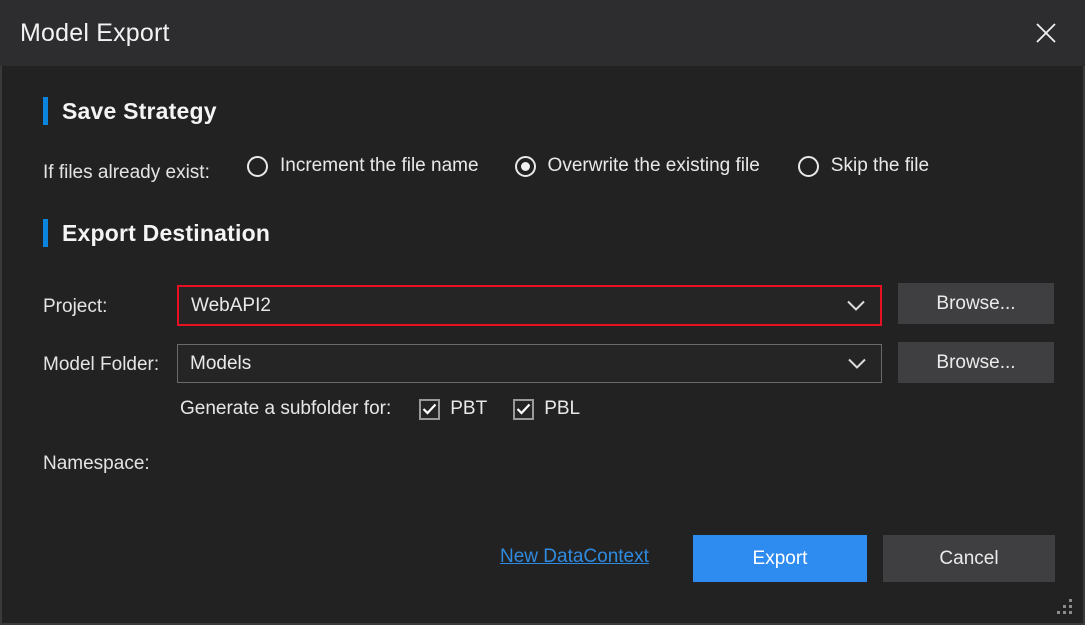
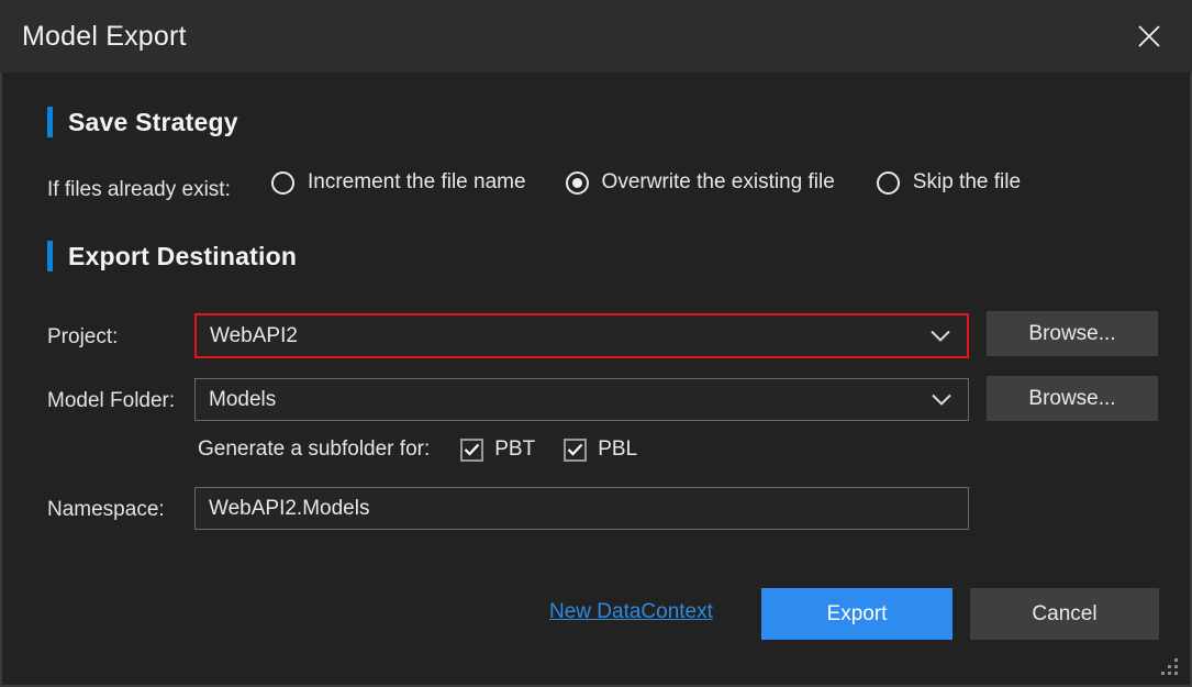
  Model Export
  Save Strategy
  If files already exist:
  Increment the file name
  Overwrite the existing file
  Skip the file
  Export Destination
  Project:
  WebAPI2
  Browse...
  Model Folder:
  Models
  Browse...
  Generate a subfolder for:
  PBT
  PBL
  Namespace:
+ WebAPI2.Models
  New DataContext
  Export
  Cancel
